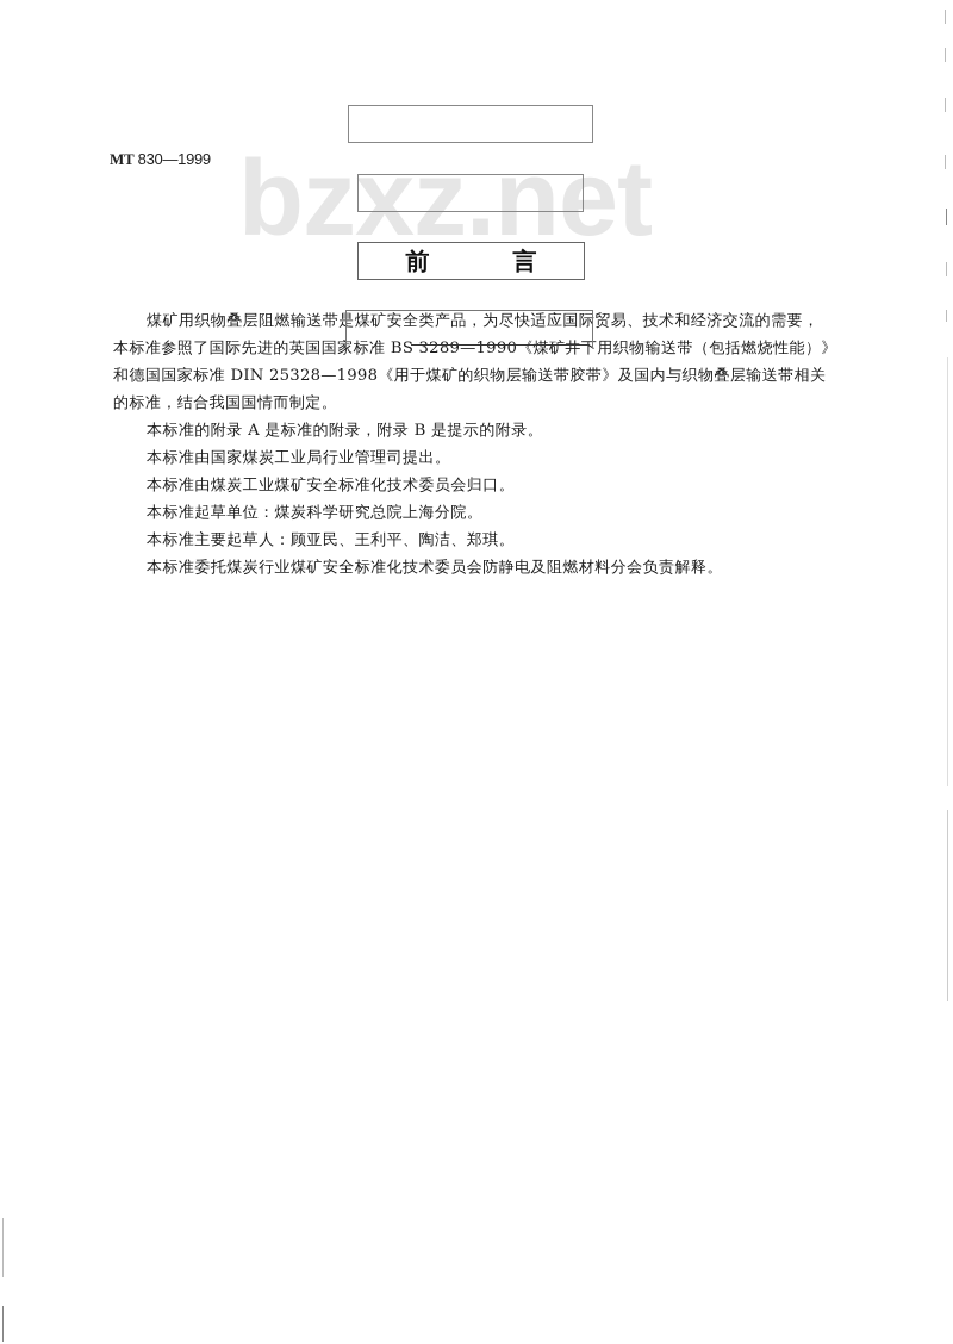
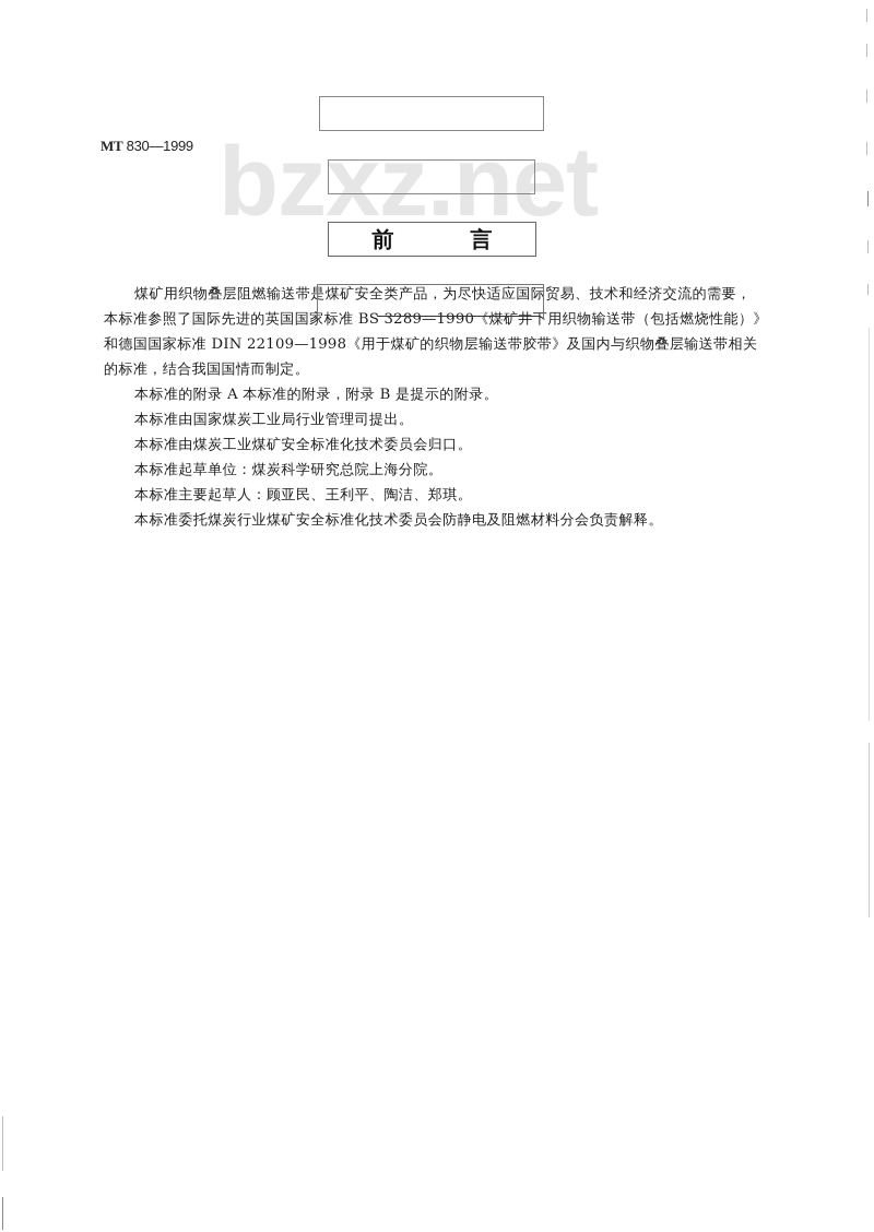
  MT 830—1999
  bzxz.net
  前
  言
  煤矿用织物叠层阻燃输送带煤矿安全类产品，为尽快适应国际贸易、技术和经济交流的需要，
  本标准参照了国际先进的英国国家标准 BS 3289—1990《煤矿井下用织物输送带（包括燃烧性能）》
- 和德国国家标准 DIN 25328—1998《用于煤矿的织物层输送带胶带》及国内与织物叠层输送带相关
+ 和德国国家标准 DIN 22109—1998《用于煤矿的织物层输送带胶带》及国内与织物叠层输送带相关
  的标准，结合我国国情而制定。
- 本标准的附录 A 是标准的附录，附录 B 是提示的附录。
+ 本标准的附录 A 本标准的附录，附录 B 是提示的附录。
  本标准由国家煤炭工业局行业管理司提出。
  本标准由煤炭工业煤矿安全标准化技术委员会归口。
  本标准起草单位：煤炭科学研究总院上海分院。
  本标准主要起草人：顾亚民、王利平、陶洁、郑琪。
  本标准委托煤炭行业煤矿安全标准化技术委员会防静电及阻燃材料分会负责解释。
